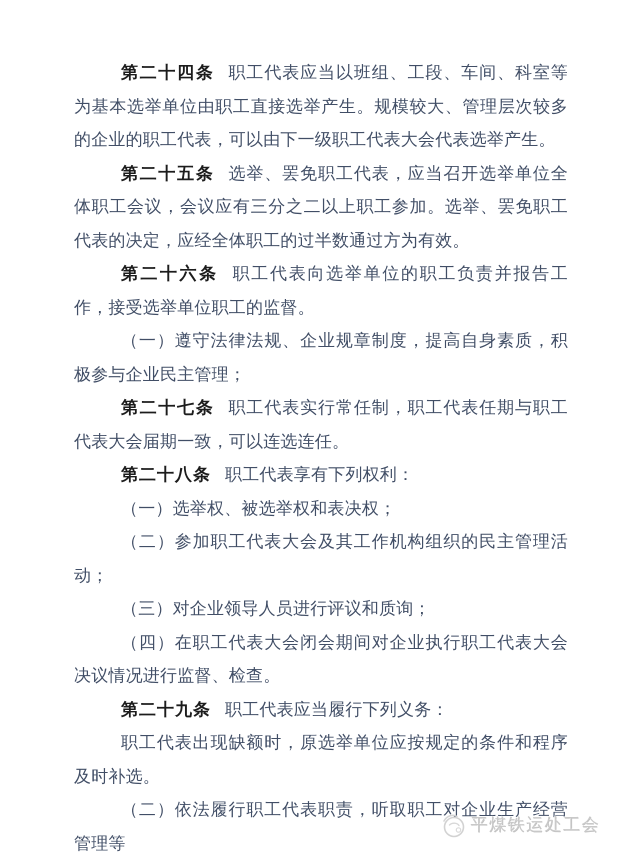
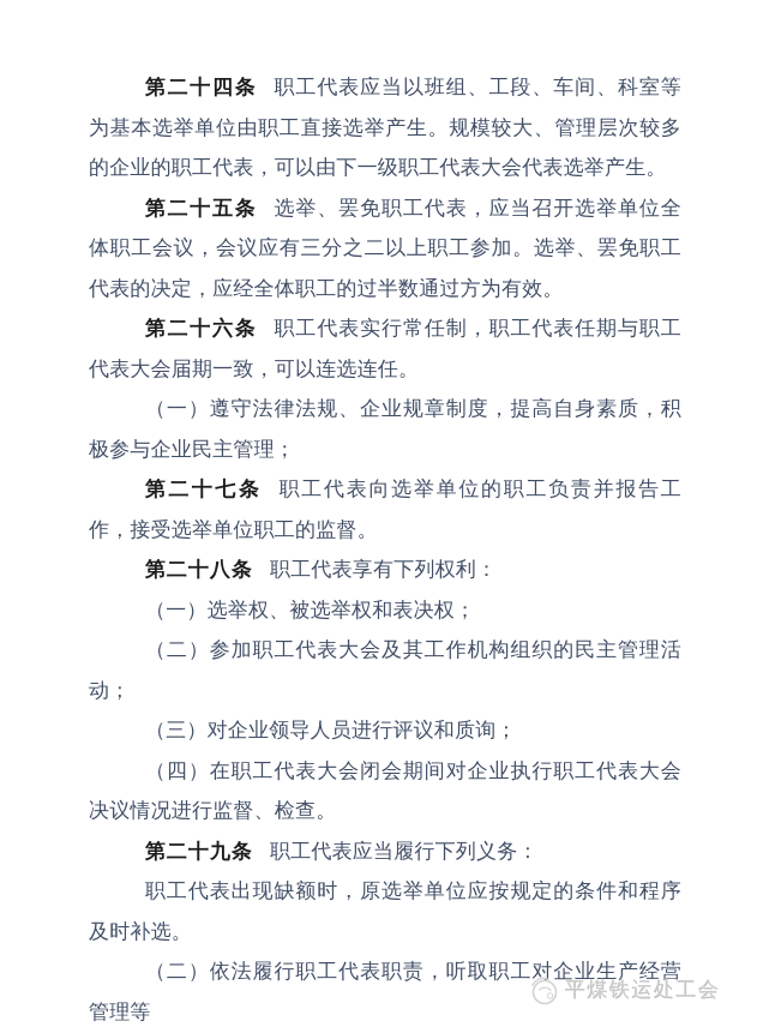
  第二十四条 职工代表应当以班组、工段、车间、科室等为基本选举单位由职工直接选举产生。规模较大、管理层次较多的企业的职工代表，可以由下一级职工代表大会代表选举产生。
  第二十五条 选举、罢免职工代表，应当召开选举单位全体职工会议，会议应有三分之二以上职工参加。选举、罢免职工代表的决定，应经全体职工的过半数通过方为有效。
- 第二十六条 职工代表向选举单位的职工负责并报告工作，接受选举单位职工的监督。
+ 第二十六条 职工代表实行常任制，职工代表任期与职工代表大会届期一致，可以连选连任。
  （一）遵守法律法规、企业规章制度，提高自身素质，积极参与企业民主管理；
- 第二十七条 职工代表实行常任制，职工代表任期与职工代表大会届期一致，可以连选连任。
+ 第二十七条 职工代表向选举单位的职工负责并报告工作，接受选举单位职工的监督。
  第二十八条 职工代表享有下列权利：
  （一）选举权、被选举权和表决权；
  （二）参加职工代表大会及其工作机构组织的民主管理活动；
  （三）对企业领导人员进行评议和质询；
  （四）在职工代表大会闭会期间对企业执行职工代表大会决议情况进行监督、检查。
  第二十九条 职工代表应当履行下列义务：
  职工代表出现缺额时，原选举单位应按规定的条件和程序及时补选。
  （二）依法履行职工代表职责，听取职工对企业生产经营管理等
  平煤铁运处工会
